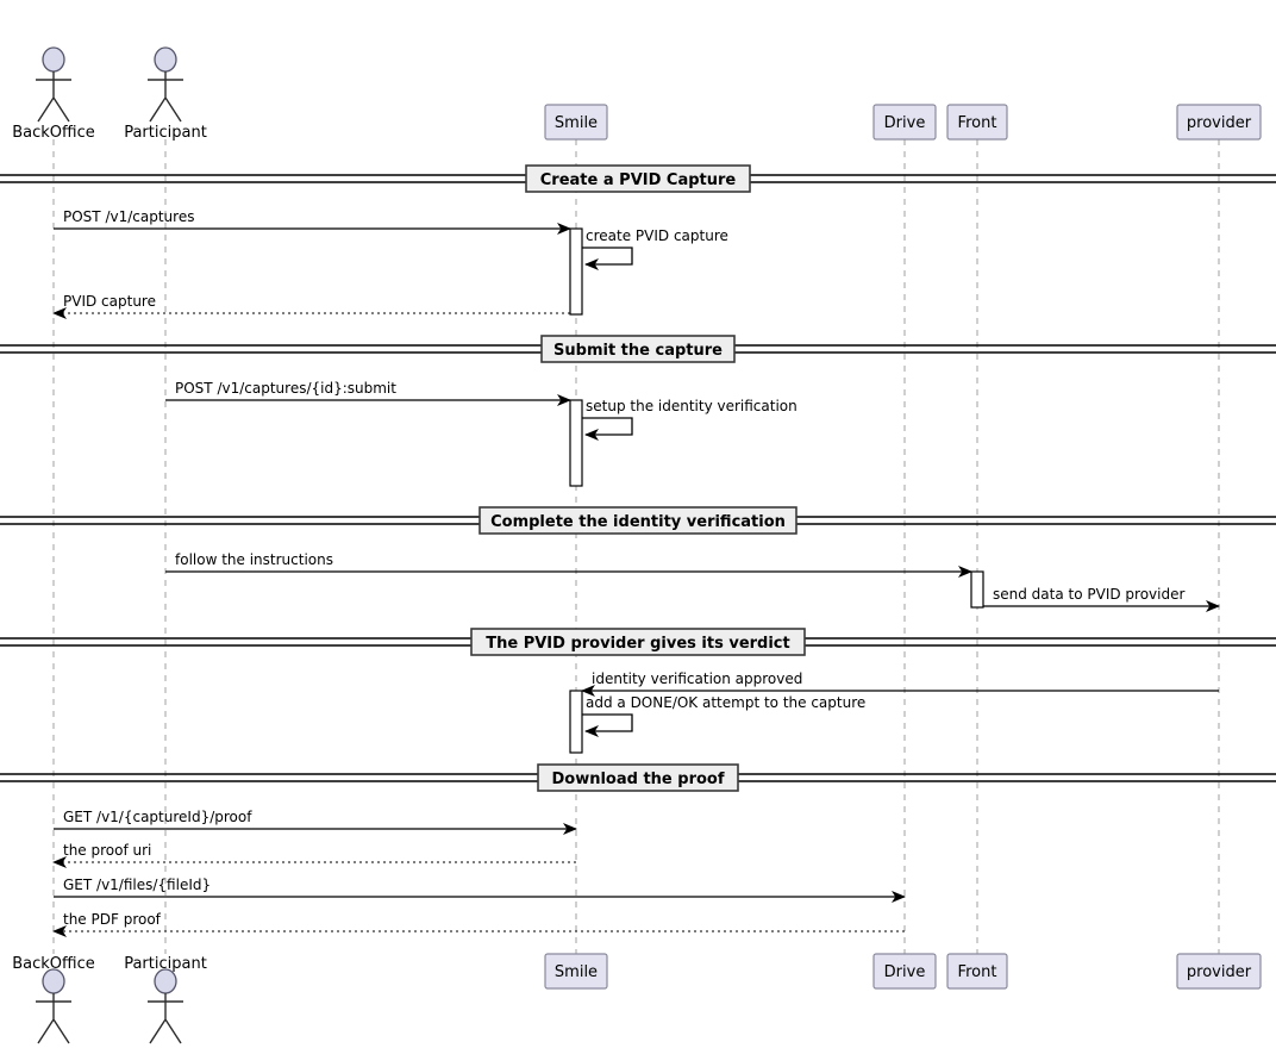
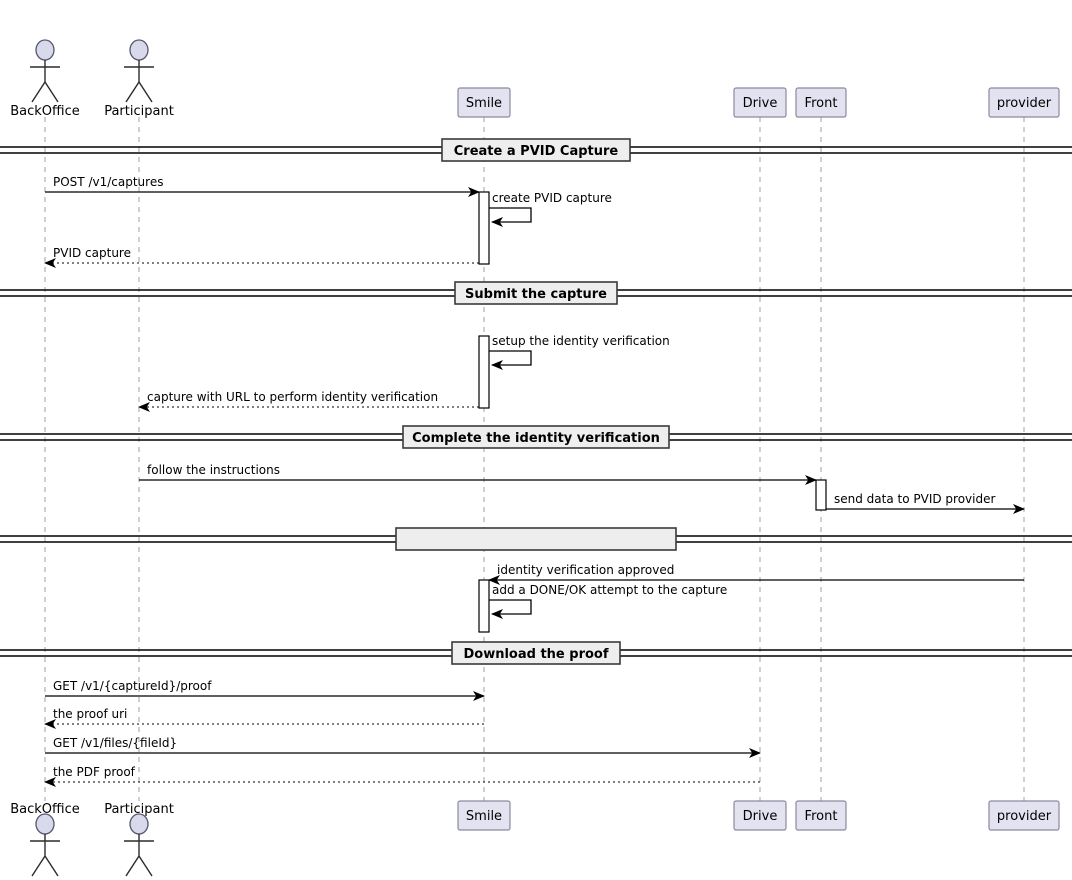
  BackOffice
  Participant
  Smile
  Drive
  Front
  provider
  BackOffice
  Participant
  Smile
  Drive
  Front
  provider
  Create a PVID Capture
  Submit the capture
  Complete the identity verification
- The PVID provider gives its verdict
  Download the proof
  POST /v1/captures
  create PVID capture
  PVID capture
- POST /v1/captures/{id}:submit
  setup the identity verification
+ capture with URL to perform identity verification
  follow the instructions
  send data to PVID provider
  identity verification approved
  add a DONE/OK attempt to the capture
  GET /v1/{captureId}/proof
  the proof uri
  GET /v1/files/{fileId}
  the PDF proof
